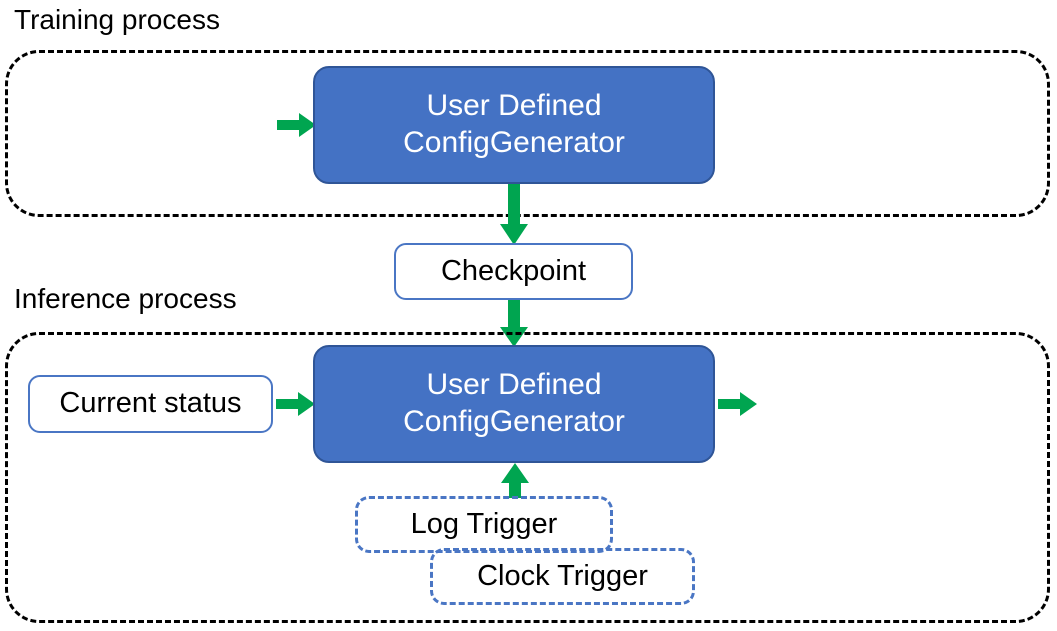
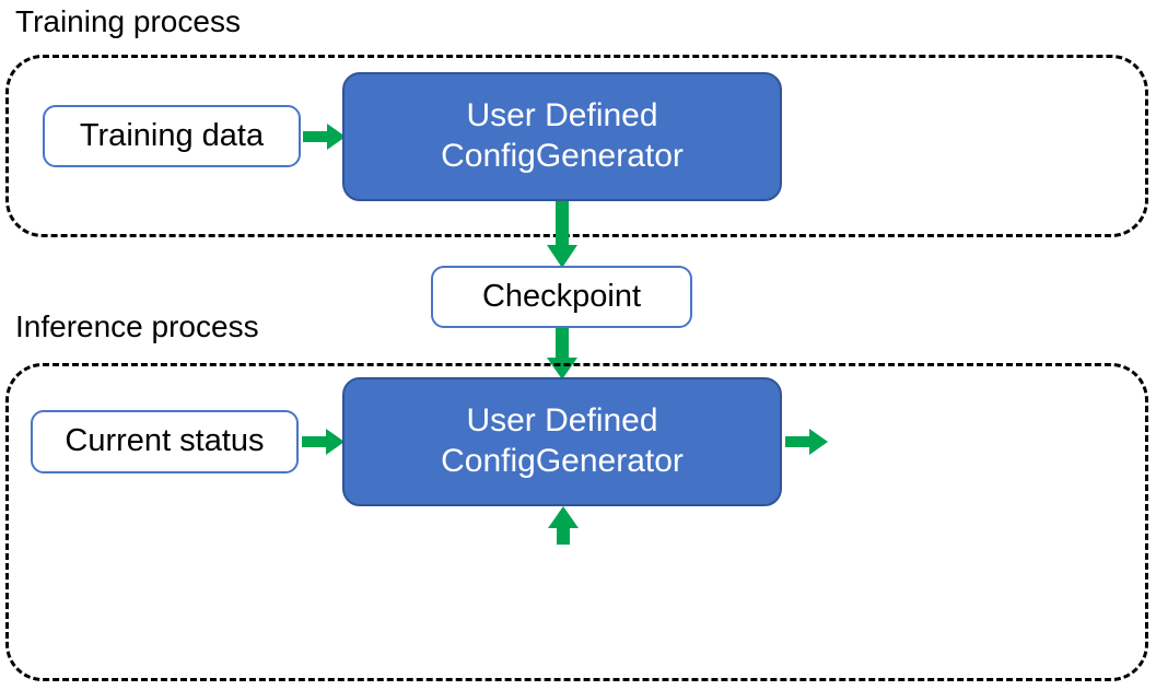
  Training process
+ Training data
  User Defined
  ConfigGenerator
  Checkpoint
  Inference process
  Current status
  User Defined
  ConfigGenerator
- Log Trigger
- Clock Trigger
